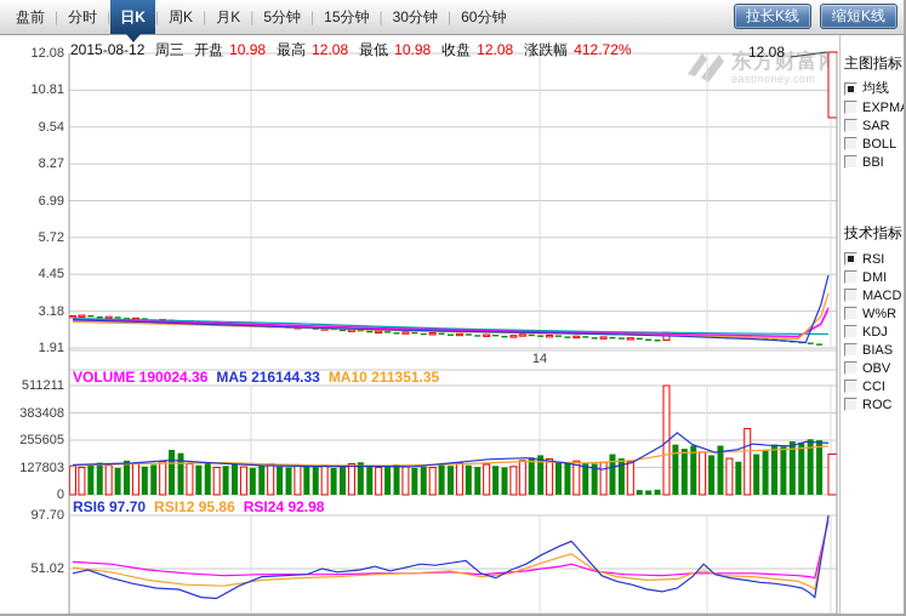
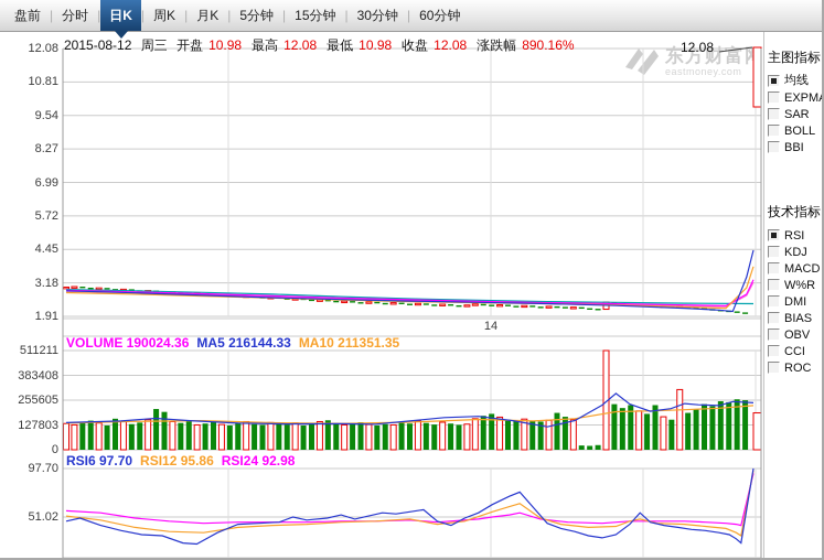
  盘前
  |
  分时
  |
  日K
  |
  周K
  |
  月K
  |
  5分钟
  |
  15分钟
  |
  30分钟
  |
  60分钟
- 拉长K线
- 缩短K线
  东方财富
  eastmoney.com
- 2015-08-12 周三 开盘 10.98 最高 12.08 最低 10.98 收盘 12.08 涨跌幅 412.72%
+ 2015-08-12 周三 开盘 10.98 最高 12.08 最低 10.98 收盘 12.08 涨跌幅 890.16%
  12.08
  10.81
  9.54
  8.27
  6.99
  5.72
  4.45
  3.18
  1.91
  511211
  383408
  255605
  127803
  0
  97.70
  51.02
  12.08
  14
  VOLUME 190024.36 MA5 216144.33 MA10 211351.35
  RSI6 97.70 RSI12 95.86 RSI24 92.98
  主图指标
  均线
  EXPM
  SAR
  BOLL
  BBI
  技术指标
  RSI
- DMI
+ KDJ
  MACD
  W%R
- KDJ
+ DMI
  BIAS
  OBV
  CCI
  ROC
